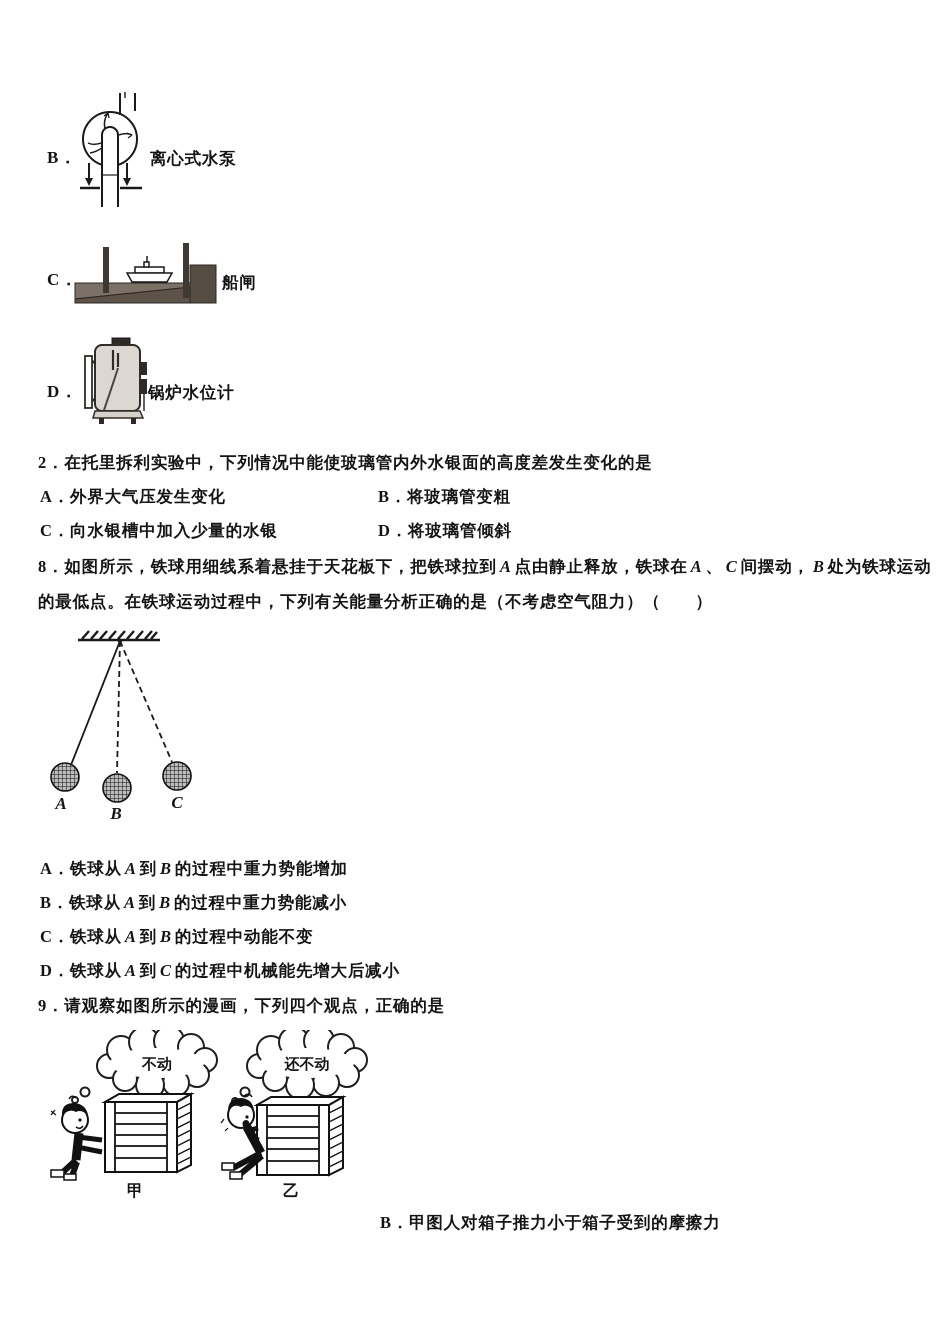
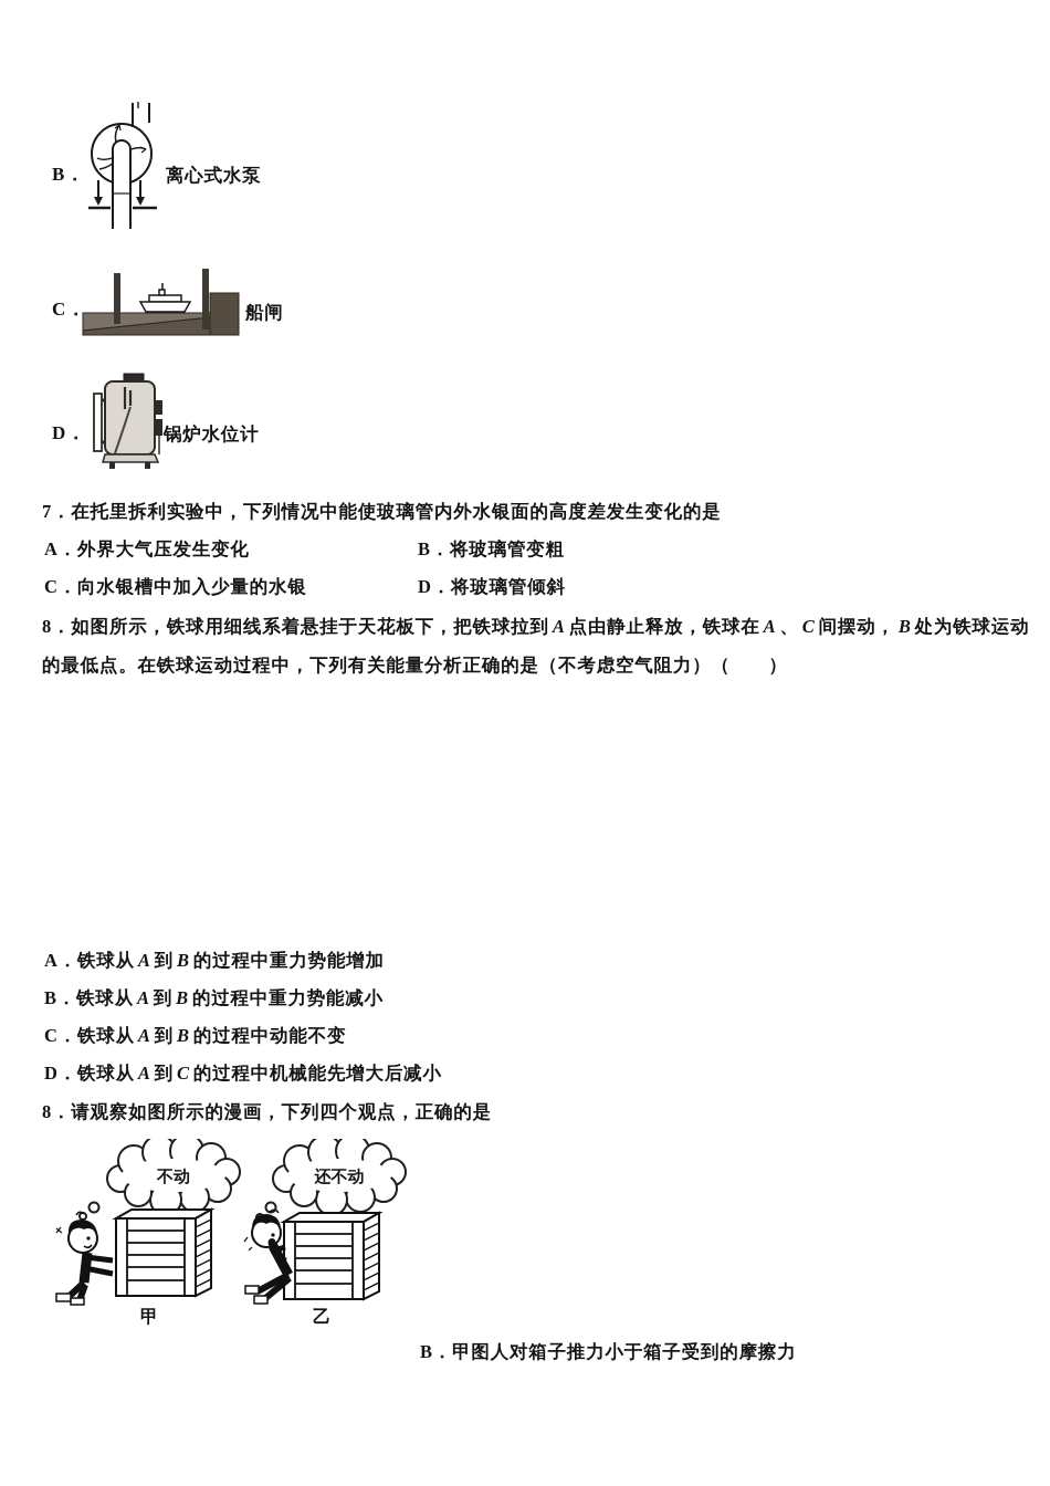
  B．
  离心式水泵
  C．
  船闸
  D．
  锅炉水位计
- 2．在托里拆利实验中，下列情况中能使玻璃管内外水银面的高度差发生变化的是
+ 7．在托里拆利实验中，下列情况中能使玻璃管内外水银面的高度差发生变化的是
  A．外界大气压发生变化
  B．将玻璃管变粗
  C．向水银槽中加入少量的水银
  D．将玻璃管倾斜
  8．如图所示，铁球用细线系着悬挂于天花板下，把铁球拉到 A 点由静止释放，铁球在 A 、 C 间摆动， B 处为铁球运动
  的最低点。在铁球运动过程中，下列有关能量分析正确的是（不考虑空气阻力）（ ）
- A
- B
- C
  A．铁球从 A 到 B 的过程中重力势能增加
  B．铁球从 A 到 B 的过程中重力势能减小
  C．铁球从 A 到 B 的过程中动能不变
  D．铁球从 A 到 C 的过程中机械能先增大后减小
- 9．请观察如图所示的漫画，下列四个观点，正确的是
+ 8．请观察如图所示的漫画，下列四个观点，正确的是
  不动
  还不动
  甲
  乙
  B．甲图人对箱子推力小于箱子受到的摩擦力
